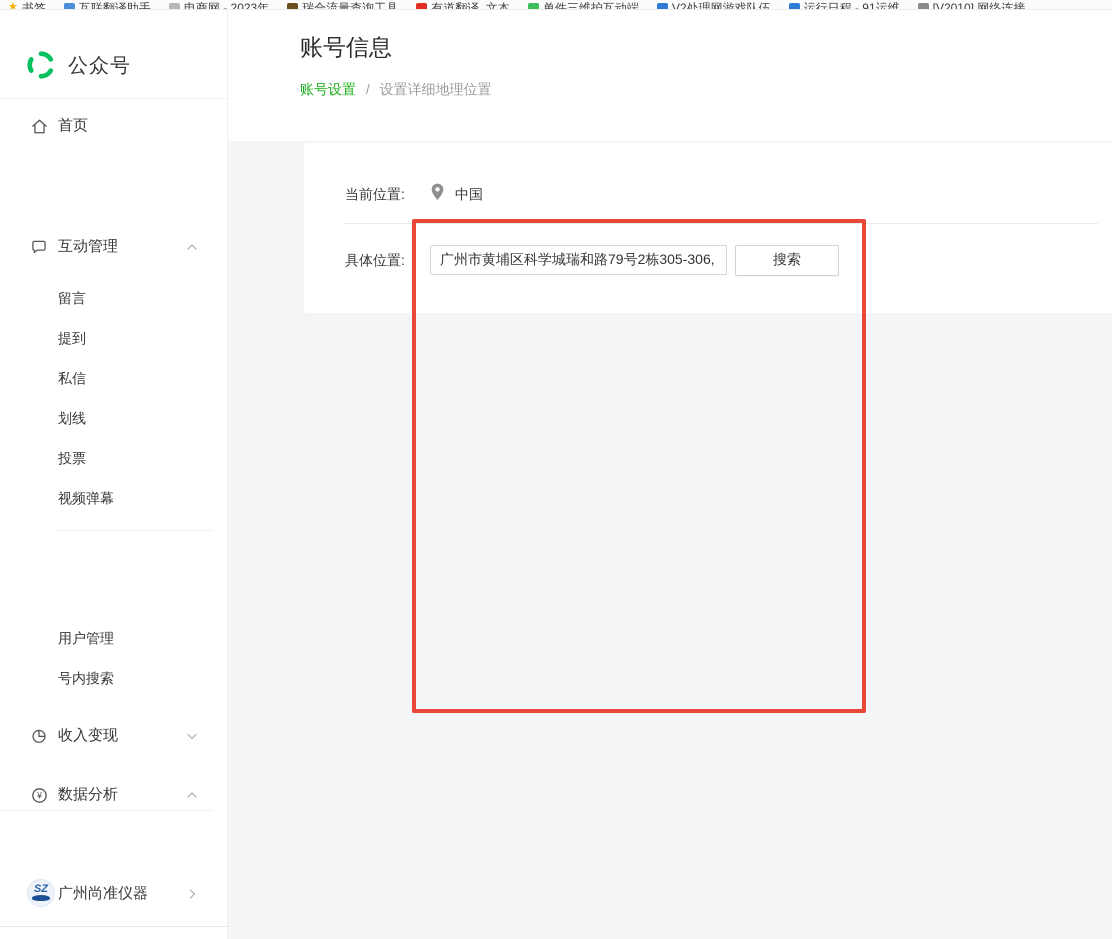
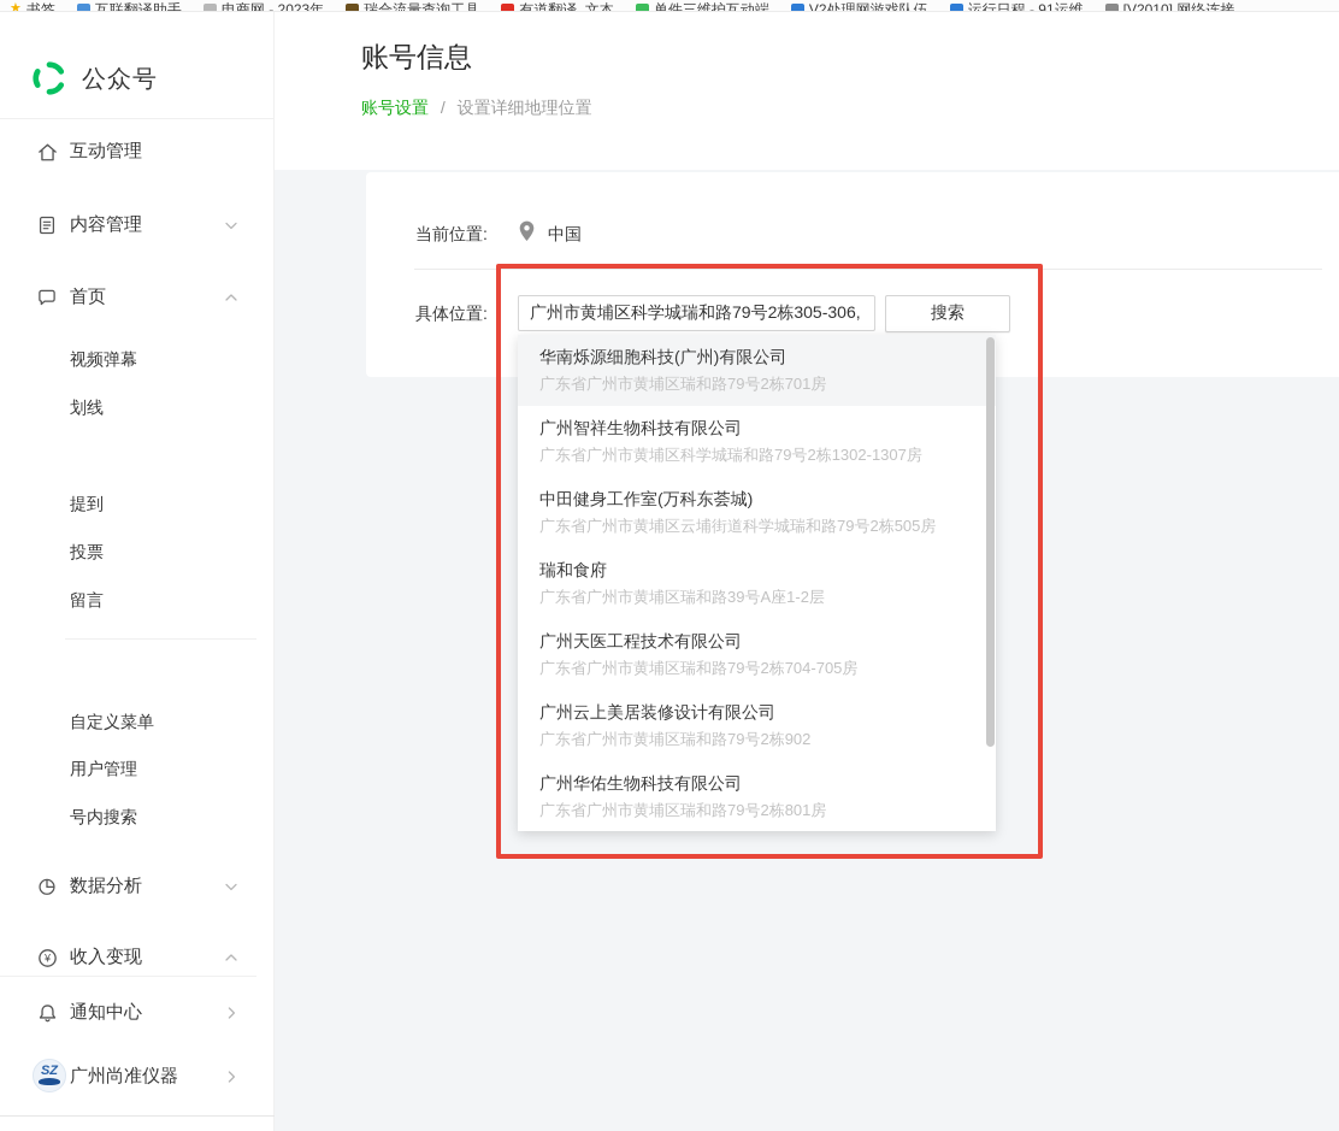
  ★
  书签
  互联翻译助手
  电商网 - 2023年
  瑞合流量查询工具
  有道翻译_文本
  单件三维护互动端
  V2处理网游戏队伍
  运行日程 - 91运维
  [V2010] 网络连接
  公众号
- 首页
+ 互动管理
+ 内容管理
- 互动管理
+ 首页
- 留言
+ 视频弹幕
- 提到
+ 划线
- 私信
- 划线
+ 提到
  投票
- 视频弹幕
+ 留言
+ 自定义菜单
  用户管理
  号内搜索
- 收入变现
+ 数据分析
  ¥
- 数据分析
+ 收入变现
+ 通知中心
  SZ
  广州尚准仪器
  账号信息
  账号设置 / 设置详细地理位置
  当前位置:
  中国
  具体位置:
  广州市黄埔区科学城瑞和路79号2栋305-306,
  搜索
+ 华南烁源细胞科技(广州)有限公司
+ 广东省广州市黄埔区瑞和路79号2栋701房
+ 广州智祥生物科技有限公司
+ 广东省广州市黄埔区科学城瑞和路79号2栋1302-1307房
+ 中田健身工作室(万科东荟城)
+ 广东省广州市黄埔区云埔街道科学城瑞和路79号2栋505房
+ 瑞和食府
+ 广东省广州市黄埔区瑞和路39号A座1-2层
+ 广州天医工程技术有限公司
+ 广东省广州市黄埔区瑞和路79号2栋704-705房
+ 广州云上美居装修设计有限公司
+ 广东省广州市黄埔区瑞和路79号2栋902
+ 广州华佑生物科技有限公司
+ 广东省广州市黄埔区瑞和路79号2栋801房
